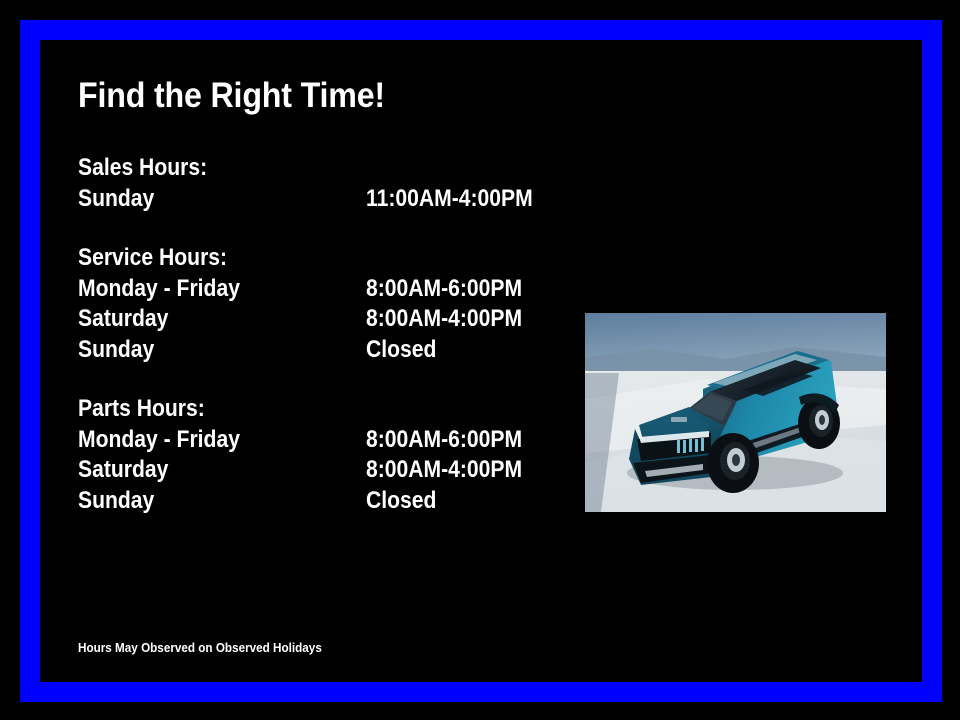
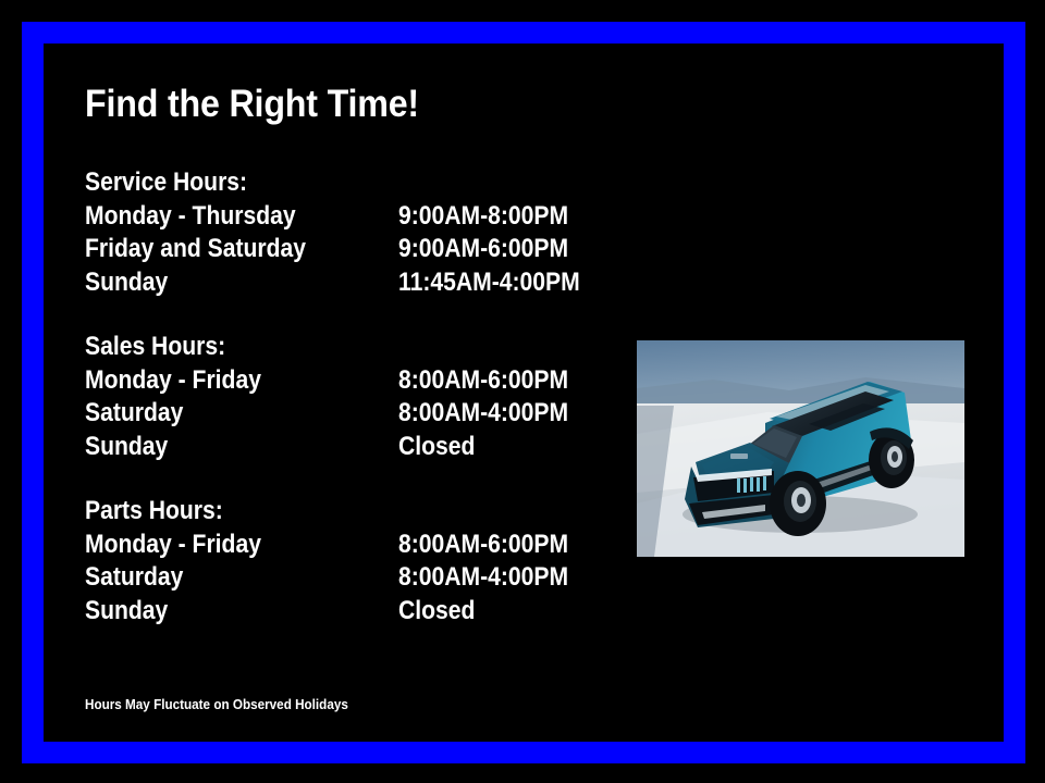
  Find the Right Time!
- Sales Hours:
+ Service Hours:
+ Monday - Thursday
+ 9:00AM-8:00PM
+ Friday and Saturday
+ 9:00AM-6:00PM
  Sunday
- 11:00AM-4:00PM
+ 11:45AM-4:00PM
- Service Hours:
+ Sales Hours:
  Monday - Friday
  8:00AM-6:00PM
  Saturday
  8:00AM-4:00PM
  Sunday
  Closed
  Parts Hours:
  Monday - Friday
  8:00AM-6:00PM
  Saturday
  8:00AM-4:00PM
  Sunday
  Closed
- Hours May Observed on Observed Holidays
+ Hours May Fluctuate on Observed Holidays
